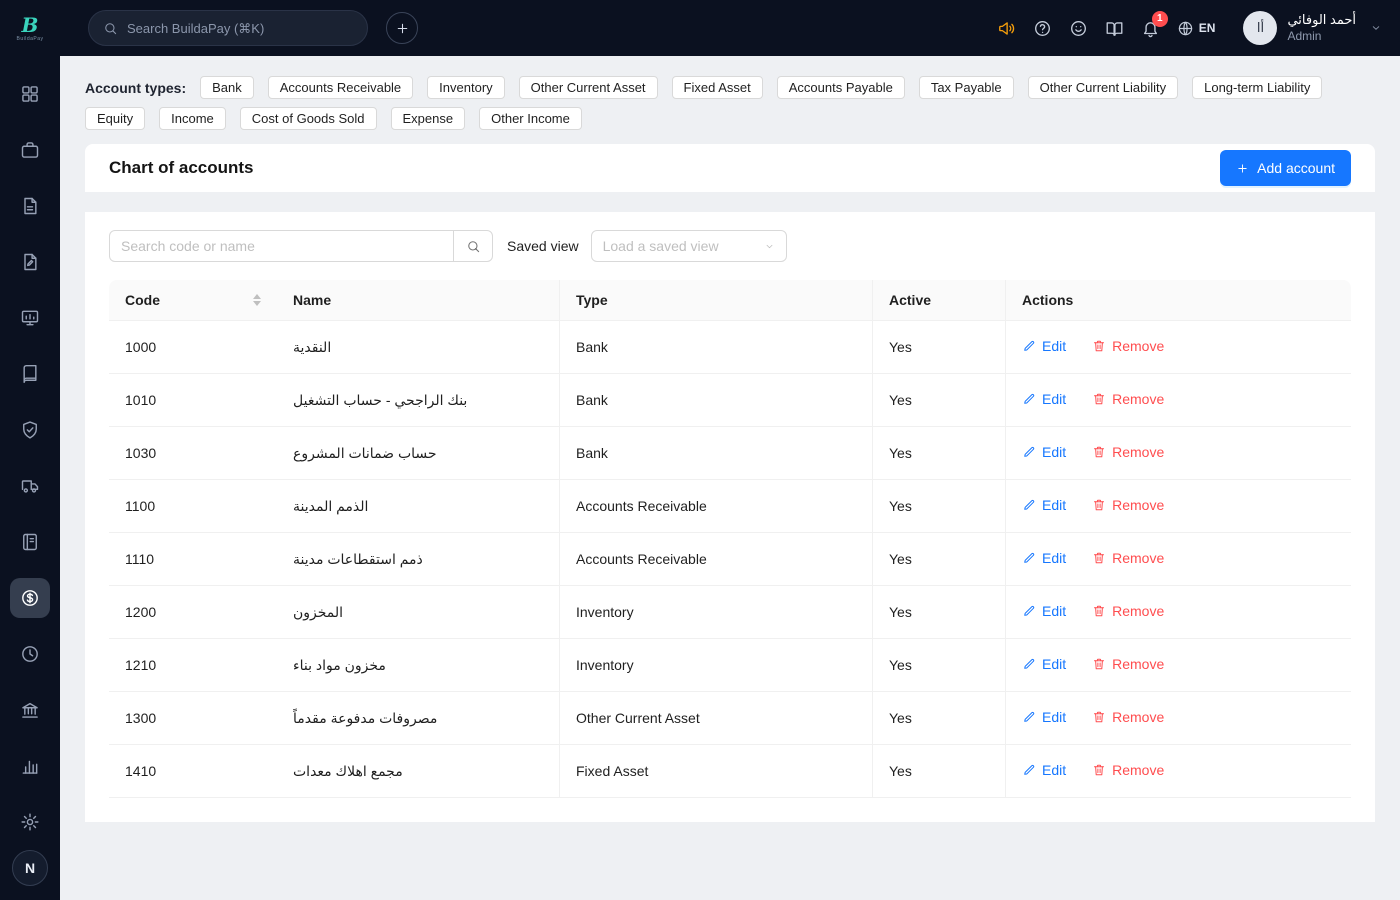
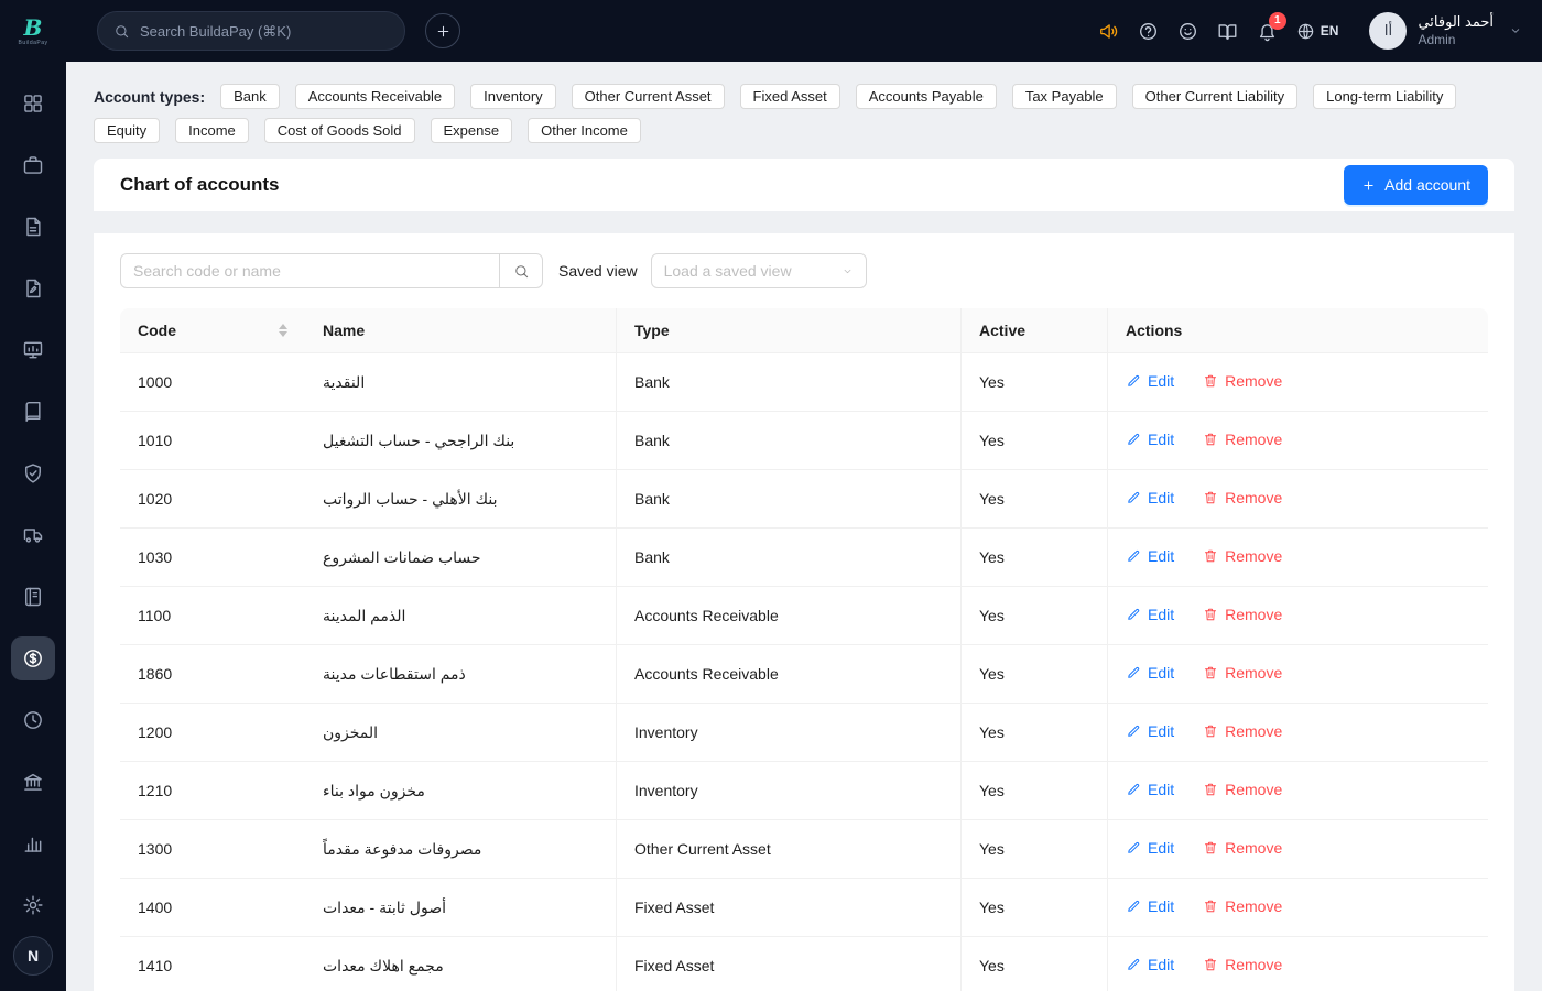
  B
  Search BuildaPay (⌘K)
  1
  EN
  أا
  أحمد الوفائي
  Admin
  N
  Account types:
  Bank
  Accounts Receivable
  Inventory
  Other Current Asset
  Fixed Asset
  Accounts Payable
  Tax Payable
  Other Current Liability
  Long-term Liability
  Equity
  Income
  Cost of Goods Sold
  Expense
  Other Income
  Chart of accounts
  Add account
  Search code or name
  Saved view
  Load a saved view
  Code	Name	Type	Active	Actions
  1000	النقدية	Bank	Yes	Edit Remove
  1010	بنك الراجحي - حساب التشغيل	Bank	Yes	Edit Remove
+ 1020	بنك الأهلي - حساب الرواتب	Bank	Yes	Edit Remove
  1030	حساب ضمانات المشروع	Bank	Yes	Edit Remove
  1100	الذمم المدينة	Accounts Receivable	Yes	Edit Remove
- 1110	ذمم استقطاعات مدينة	Accounts Receivable	Yes	Edit Remove
+ 1860	ذمم استقطاعات مدينة	Accounts Receivable	Yes	Edit Remove
  1200	المخزون	Inventory	Yes	Edit Remove
  1210	مخزون مواد بناء	Inventory	Yes	Edit Remove
  1300	مصروفات مدفوعة مقدماً	Other Current Asset	Yes	Edit Remove
+ 1400	أصول ثابتة - معدات	Fixed Asset	Yes	Edit Remove
  1410	مجمع اهلاك معدات	Fixed Asset	Yes	Edit Remove
